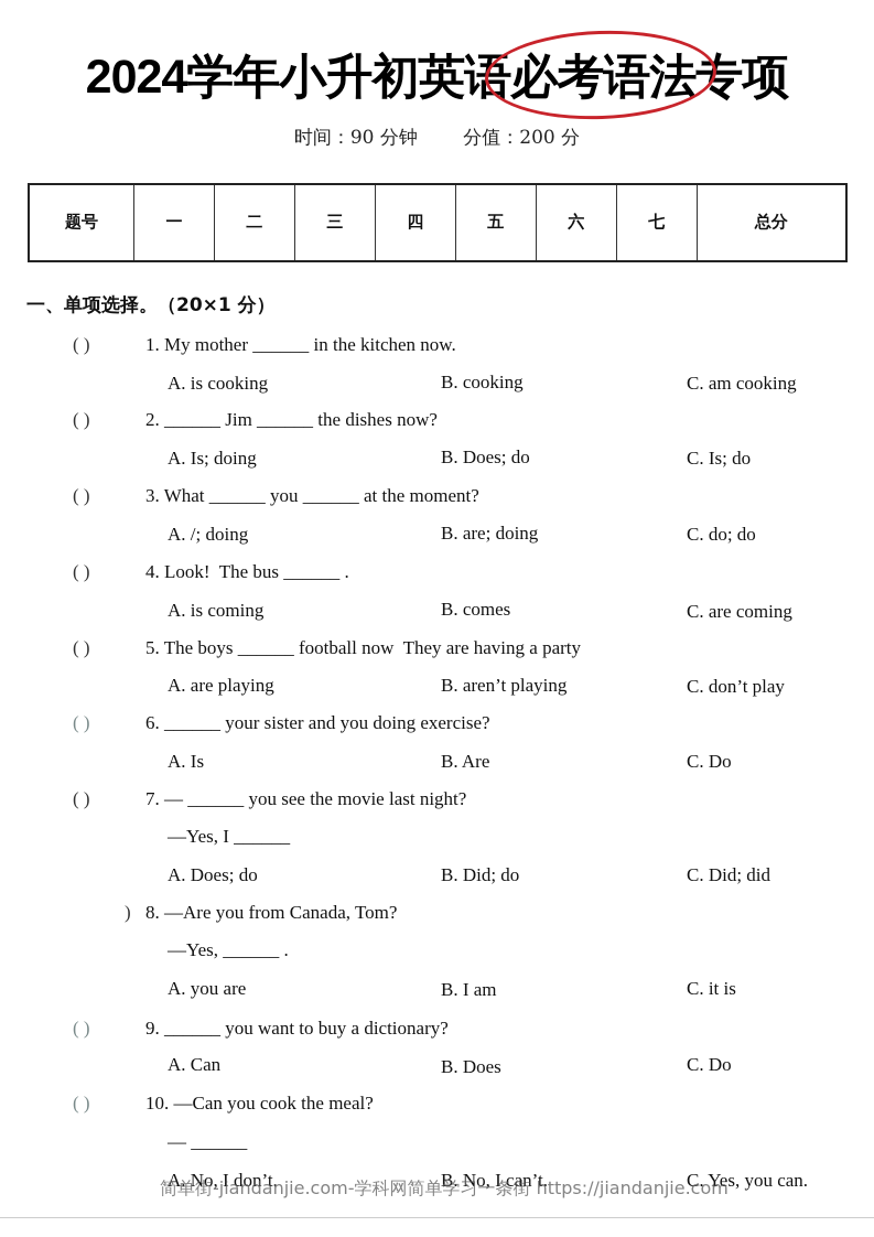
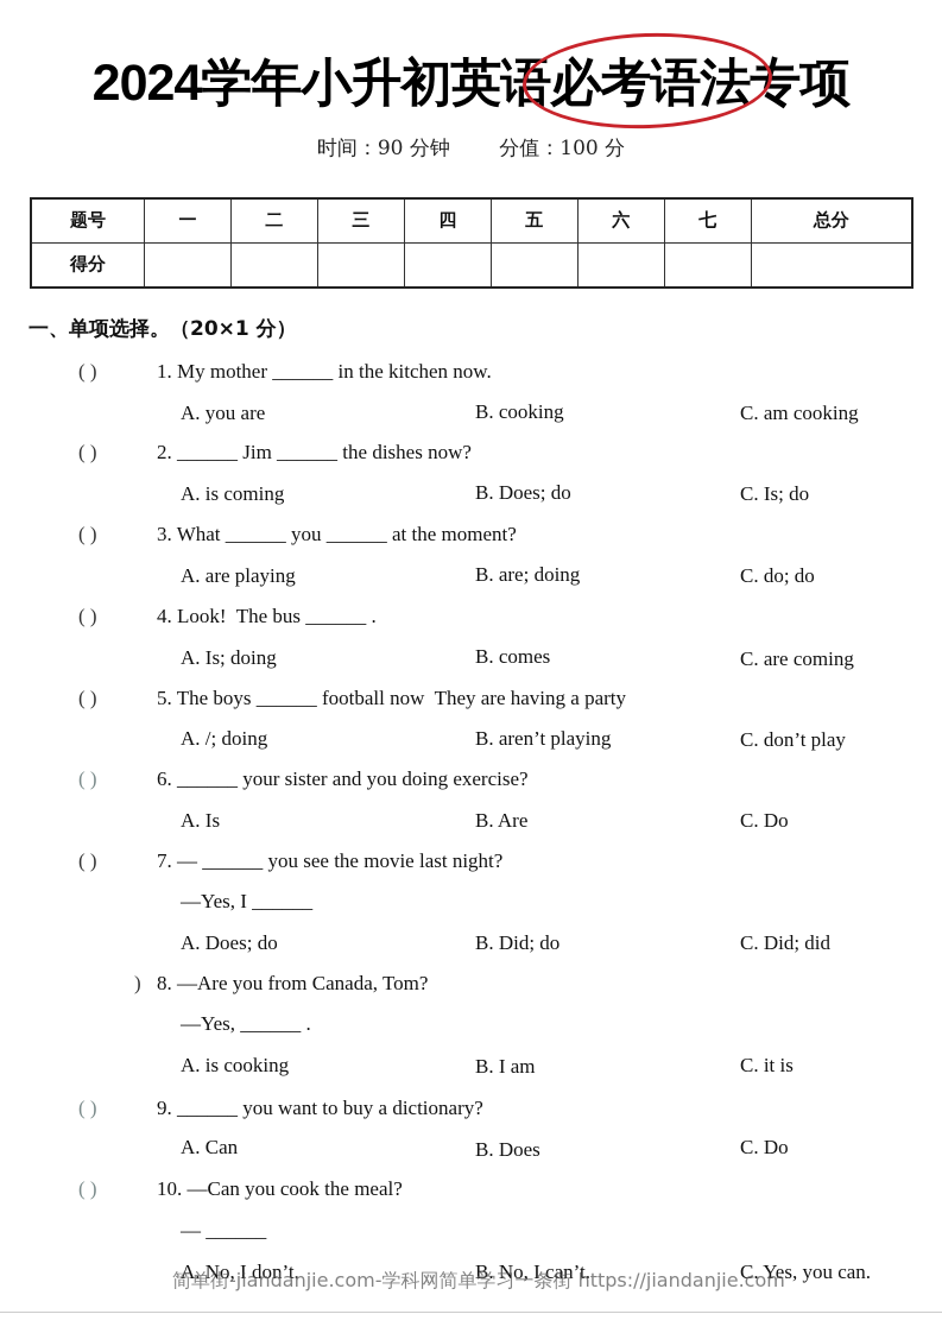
  2024学年小升初英语必考语法专项
- 时间：90 分钟 分值：200 分
+ 时间：90 分钟 分值：100 分
  题号	一	二	三	四	五	六	七	总分
+ 得分
  一、单项选择。（20×1 分）
  ( )
  1. My mother ______ in the kitchen now.
- A. is cooking
+ A. you are
  B. cooking
  C. am cooking
  ( )
  2. ______ Jim ______ the dishes now?
- A. Is; doing
+ A. is coming
  B. Does; do
  C. Is; do
  ( )
  3. What ______ you ______ at the moment?
- A. /; doing
+ A. are playing
  B. are; doing
  C. do; do
  ( )
  4. Look! The bus ______ .
- A. is coming
+ A. Is; doing
  B. comes
  C. are coming
  ( )
  5. The boys ______ football now They are having a party
- A. are playing
+ A. /; doing
  B. aren’t playing
  C. don’t play
  ( )
  6. ______ your sister and you doing exercise?
  A. Is
  B. Are
  C. Do
  ( )
  7. — ______ you see the movie last night?
  —Yes, I ______
  A. Does; do
  B. Did; do
  C. Did; did
  )
  8. —Are you from Canada, Tom?
  —Yes, ______ .
- A. you are
+ A. is cooking
  B. I am
  C. it is
  ( )
  9. ______ you want to buy a dictionary?
  A. Can
  B. Does
  C. Do
  ( )
  10. —Can you cook the meal?
  — ______
  A. No, I don’t.
  B. No, I can’t.
  C. Yes, you can.
  简单街-jiandanjie.com-学科网简单学习一条街 https://jiandanjie.com
